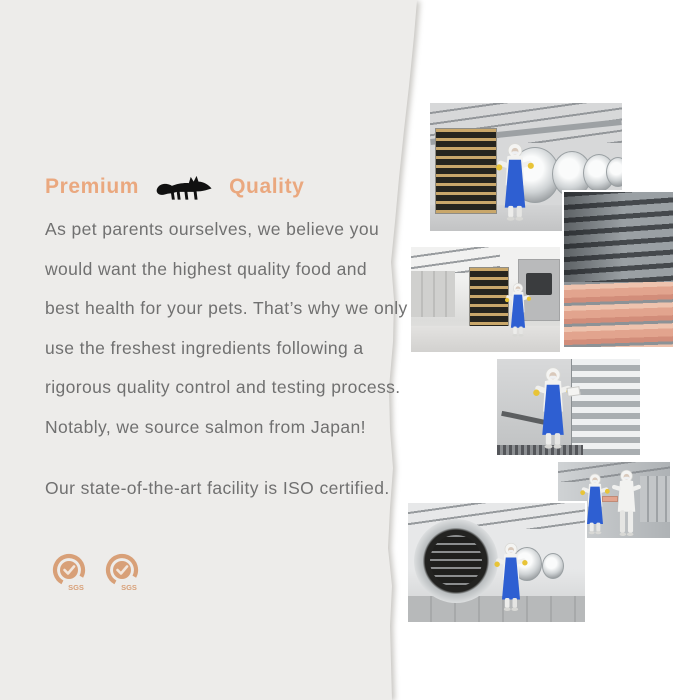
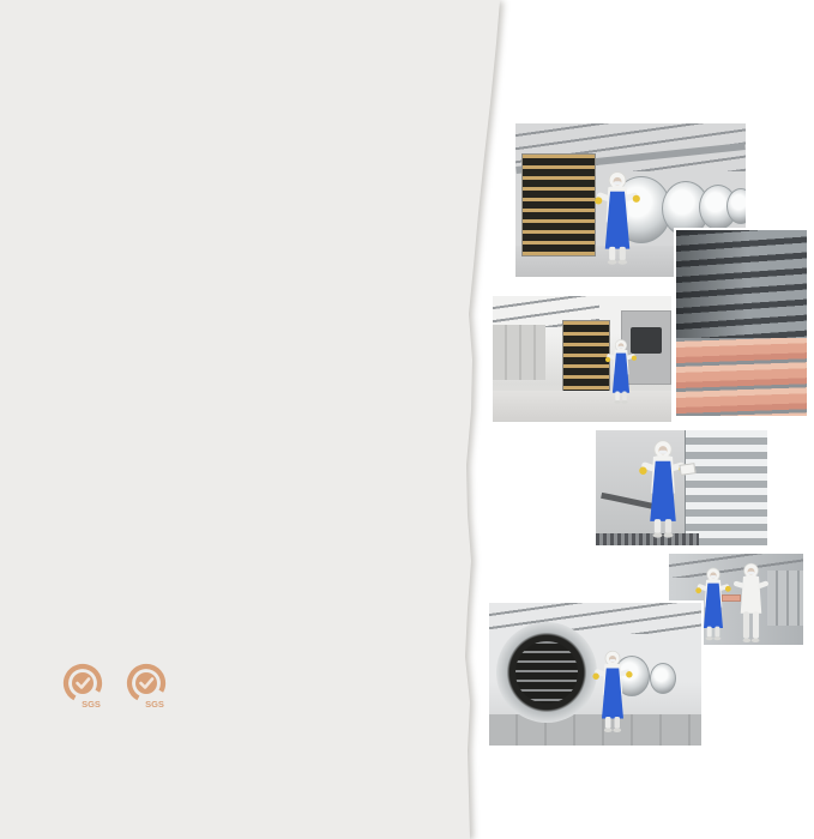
- Premium
- Quality
- As pet parents ourselves, we believe you
- would want the highest quality food and
- best health for your pets. That’s why we only
- use the freshest ingredients following a
- rigorous quality control and testing process.
- Notably, we source salmon from Japan!
- Our state-of-the-art facility is ISO certified.
  SGS
  SGS
